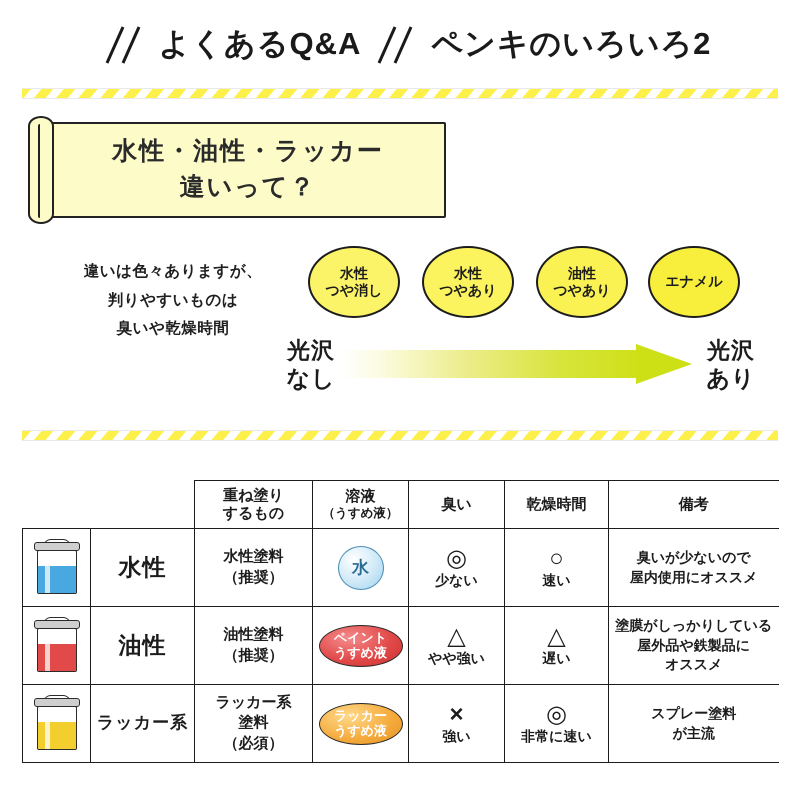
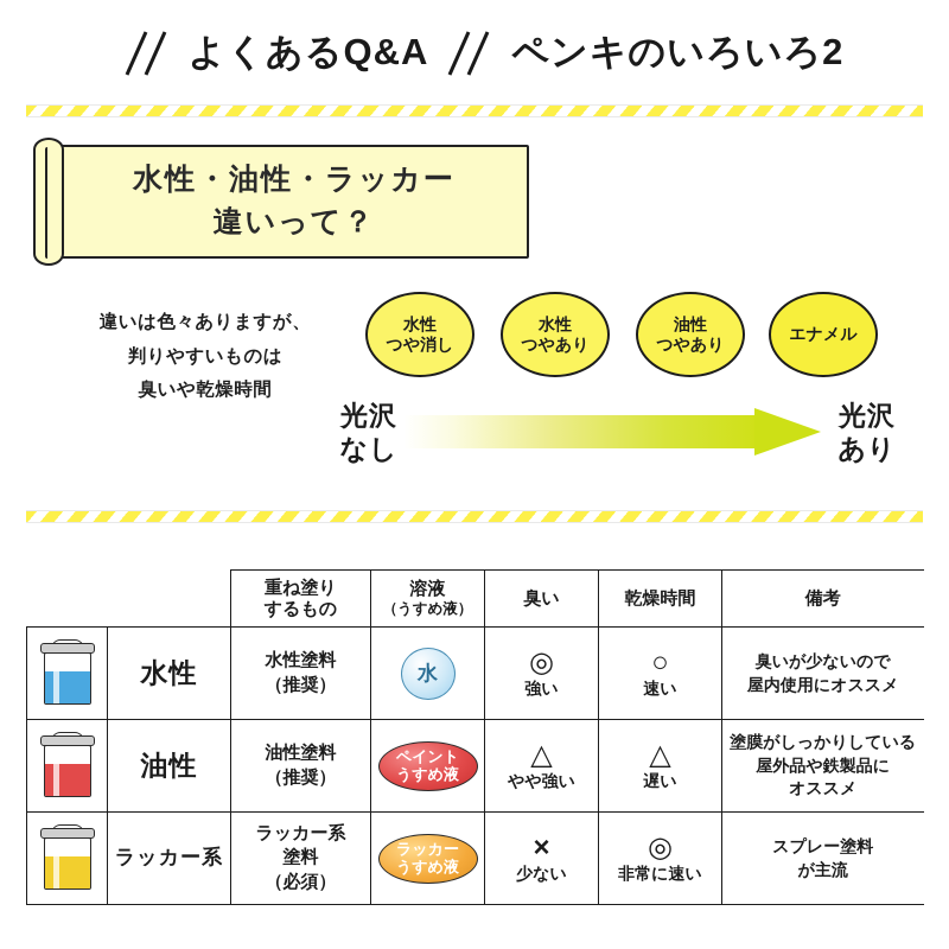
  よくあるQ&A
  ペンキのいろいろ2
  水性・油性・ラッカー
  違いって？
  違いは色々ありますが、
  判りやすいものは
  臭いや乾燥時間
  水性
  つや消し
  水性
  つやあり
  油性
  つやあり
  エナメル
  光沢
  なし
  光沢
  あり
  		重ね塗り するもの	溶液 （うすめ液）	臭い	乾燥時間	備考
- 	水性	水性塗料 （推奨）	水	◎ 少ない	○ 速い	臭いが少ないので 屋内使用にオススメ
+ 	水性	水性塗料 （推奨）	水	◎ 強い	○ 速い	臭いが少ないので 屋内使用にオススメ
  	油性	油性塗料 （推奨）	ペイント うすめ液	△ やや強い	△ 遅い	塗膜がしっかりしている 屋外品や鉄製品に オススメ
- 	ラッカー系	ラッカー系 塗料 （必須）	ラッカー うすめ液	× 強い	◎ 非常に速い	スプレー塗料 が主流
+ 	ラッカー系	ラッカー系 塗料 （必須）	ラッカー うすめ液	× 少ない	◎ 非常に速い	スプレー塗料 が主流
